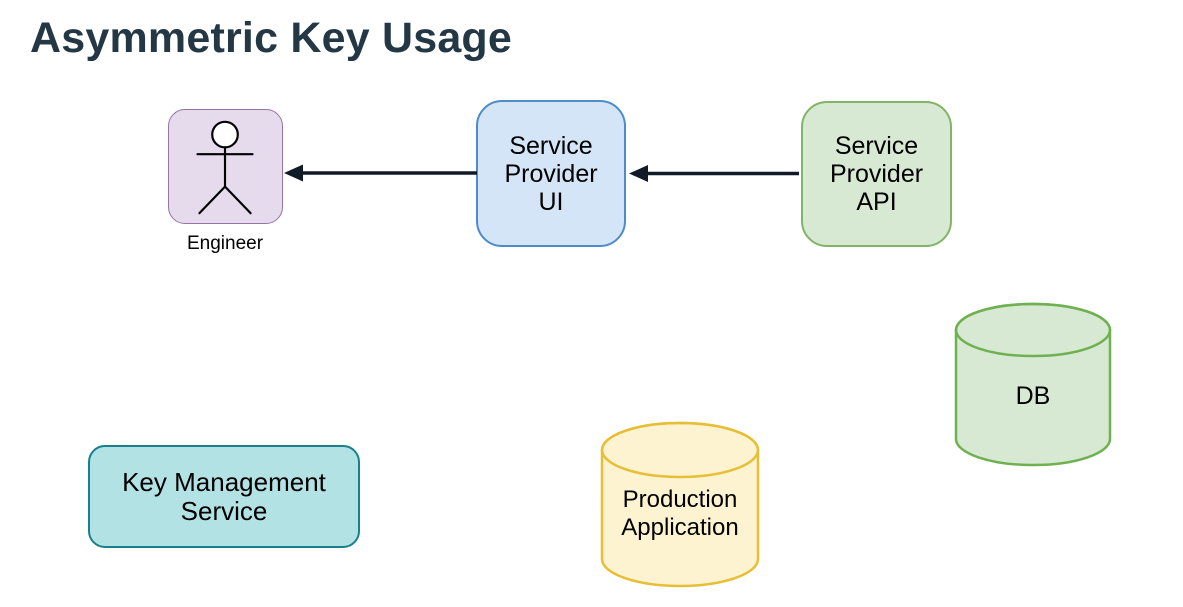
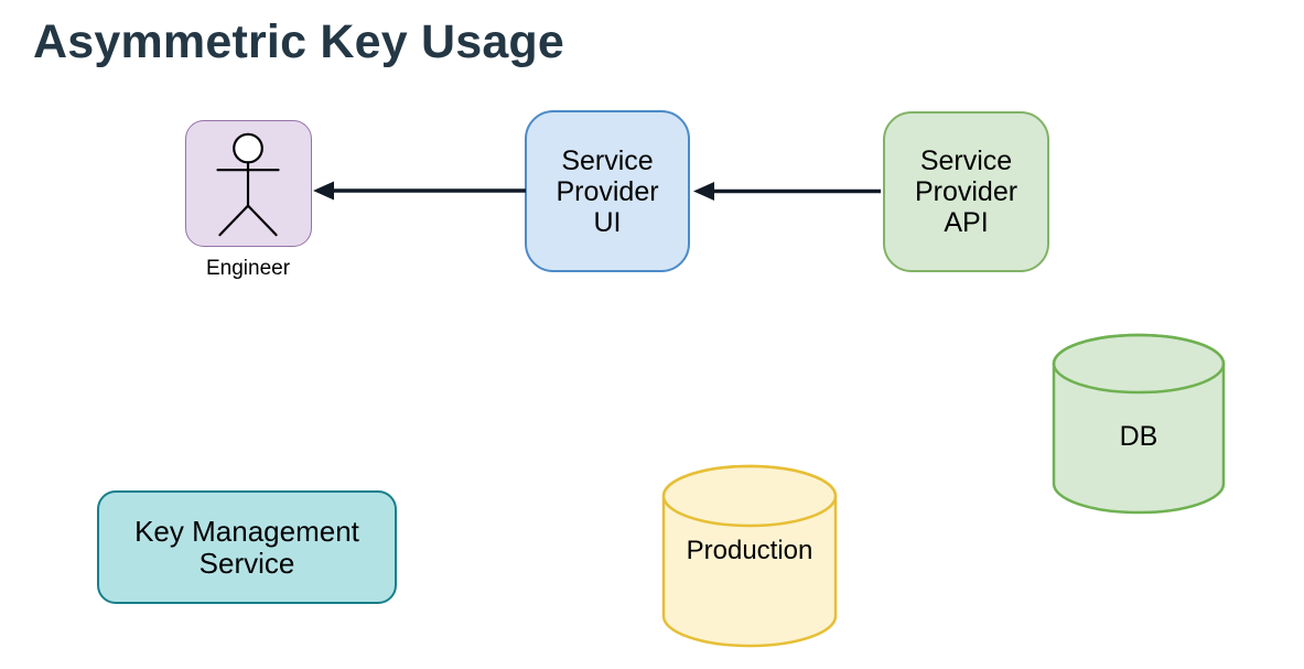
  Asymmetric Key Usage
  Engineer
  Service
  Provider
  UI
  Service
  Provider
  API
  Key Management
  Service
  DB
  Production
- Application
